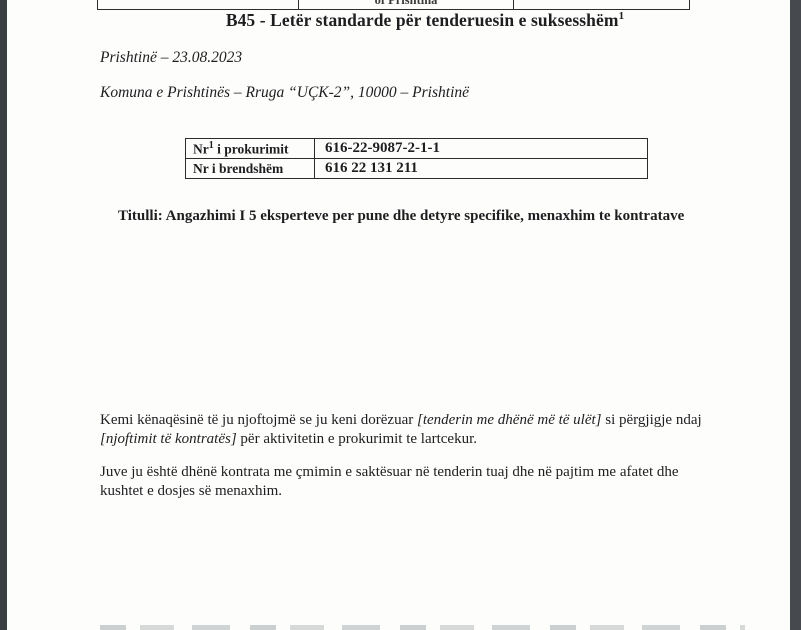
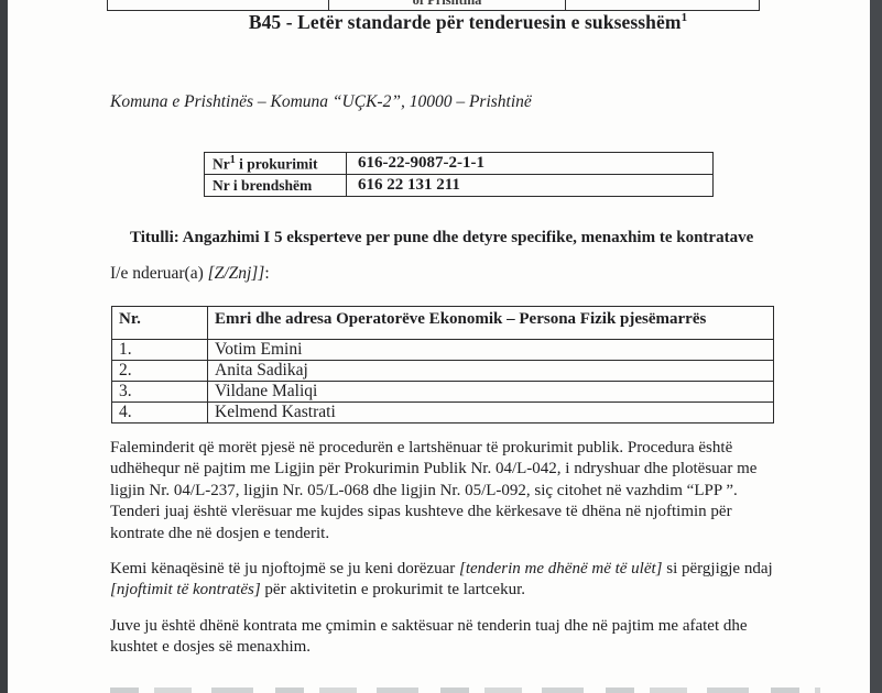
  of Prishtina
  B45 - Letër standarde për tenderuesin e suksesshëm1
- Prishtinë – 23.08.2023
- Komuna e Prishtinës – Rruga “UÇK-2”, 10000 – Prishtinë
+ Komuna e Prishtinës – Komuna “UÇK-2”, 10000 – Prishtinë
  Nr1 i prokurimit	616-22-9087-2-1-1
  Nr i brendshëm	616 22 131 211
  Titulli: Angazhimi I 5 eksperteve per pune dhe detyre specifike, menaxhim te kontratave
+ I/e nderuar(a) [Z/Znj]]:
+ Nr.	Emri dhe adresa Operatorëve Ekonomik – Persona Fizik pjesëmarrës
+ 1.	Votim Emini
+ 2.	Anita Sadikaj
+ 3.	Vildane Maliqi
+ 4.	Kelmend Kastrati
+ Faleminderit që morët pjesë në procedurën e lartshënuar të prokurimit publik. Procedura është udhëhequr në pajtim me Ligjin për Prokurimin Publik Nr. 04/L-042, i ndryshuar dhe plotësuar me ligjin Nr. 04/L-237, ligjin Nr. 05/L-068 dhe ligjin Nr. 05/L-092, siç citohet në vazhdim “LPP ”.
+ Tenderi juaj është vlerësuar me kujdes sipas kushteve dhe kërkesave të dhëna në njoftimin për kontrate dhe në dosjen e tenderit.
  Kemi kënaqësinë të ju njoftojmë se ju keni dorëzuar [tenderin me dhënë më të ulët] si përgjigje ndaj [njoftimit të kontratës] për aktivitetin e prokurimit te lartcekur.
  Juve ju është dhënë kontrata me çmimin e saktësuar në tenderin tuaj dhe në pajtim me afatet dhe kushtet e dosjes së menaxhim.
